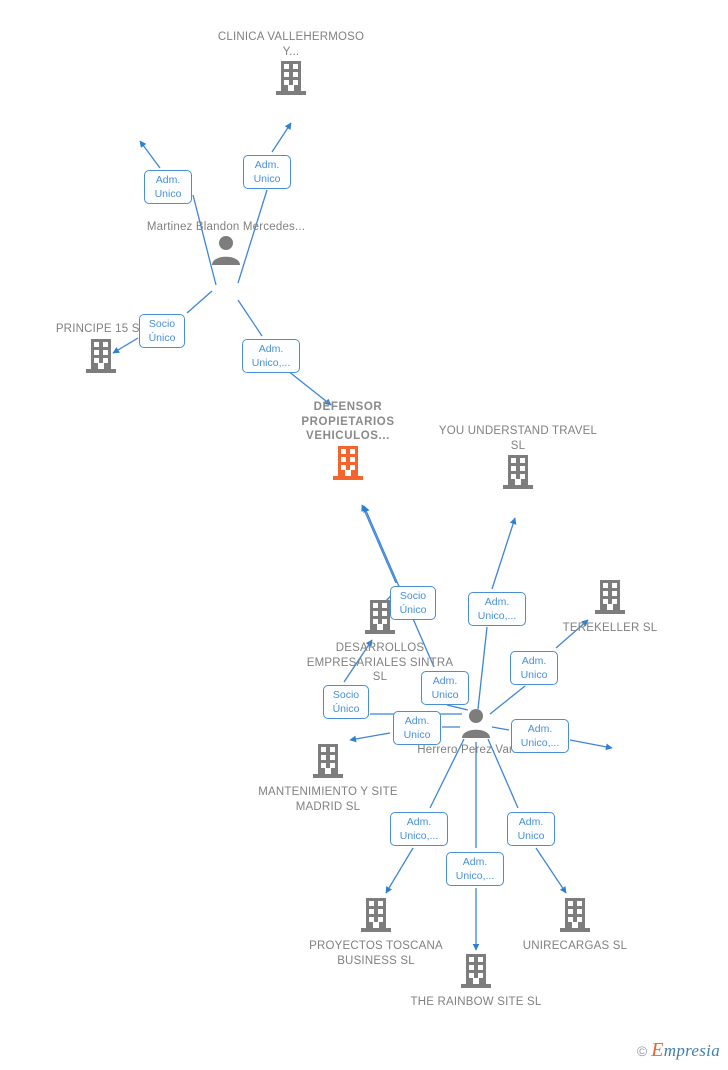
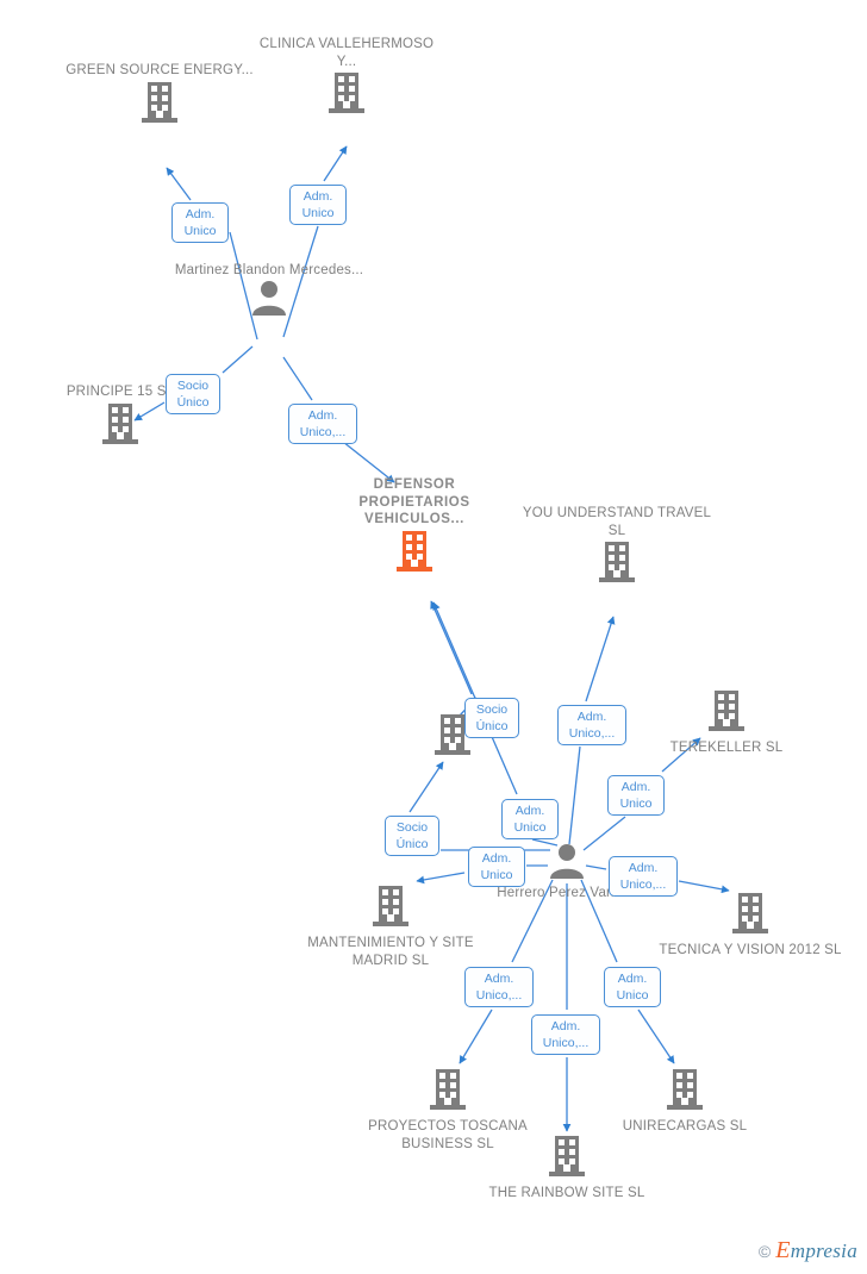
+ GREEN SOURCE ENERGY...
  CLINICA VALLEHERMOSO Y...
  Martinez Blandon Mercedes...
  PRINCIPE 15 S
  DEFENSOR PROPIETARIOS VEHICULOS...
  YOU UNDERSTAND TRAVEL SL
  TEREKELLER SL
- DESARROLLOS EMPRESARIALES SINTRA SL
  Herrero Perez Va
  MANTENIMIENTO Y SITE MADRID SL
+ TECNICA Y VISION 2012 SL
  PROYECTOS TOSCANA BUSINESS SL
  UNIRECARGAS SL
  THE RAINBOW SITE SL
  Adm.
  Unico
  Adm.
  Unico
  Socio
  Único
  Adm.
  Unico,...
  Socio
  Único
  Adm.
  Unico,...
  Adm.
  Unico
  Adm.
  Unico
  Socio
  Único
  Adm.
  Unico
  Adm.
  Unico,...
  Adm.
  Unico,...
  Adm.
  Unico
  Adm.
  Unico,...
  ©
  Empresia
